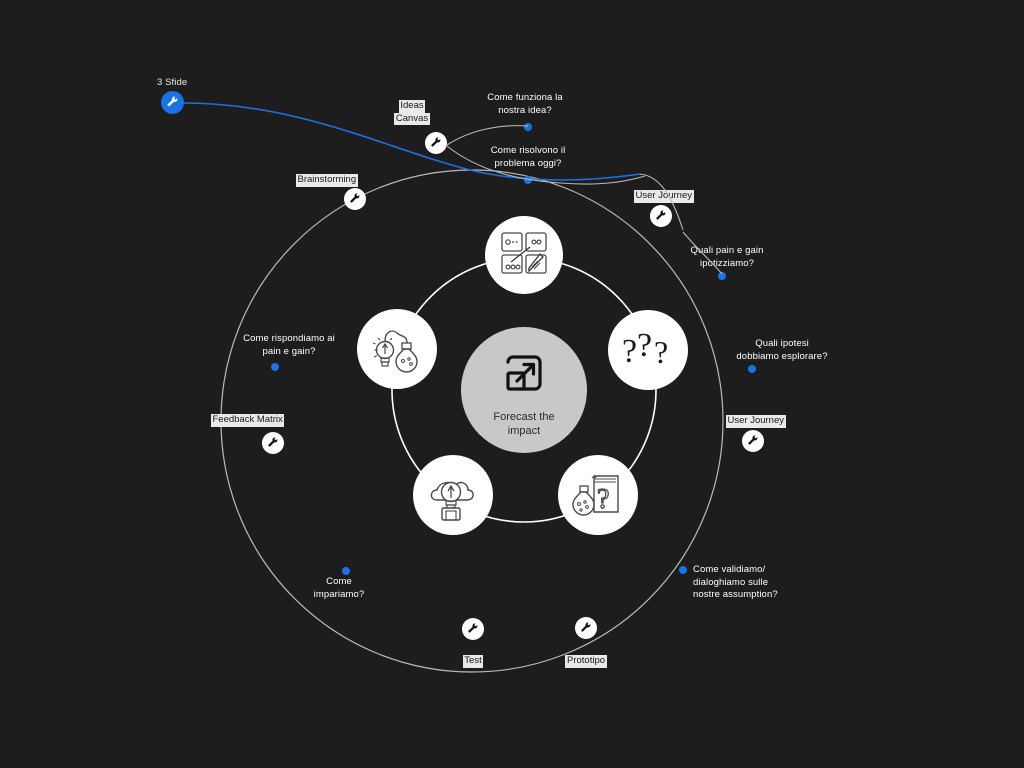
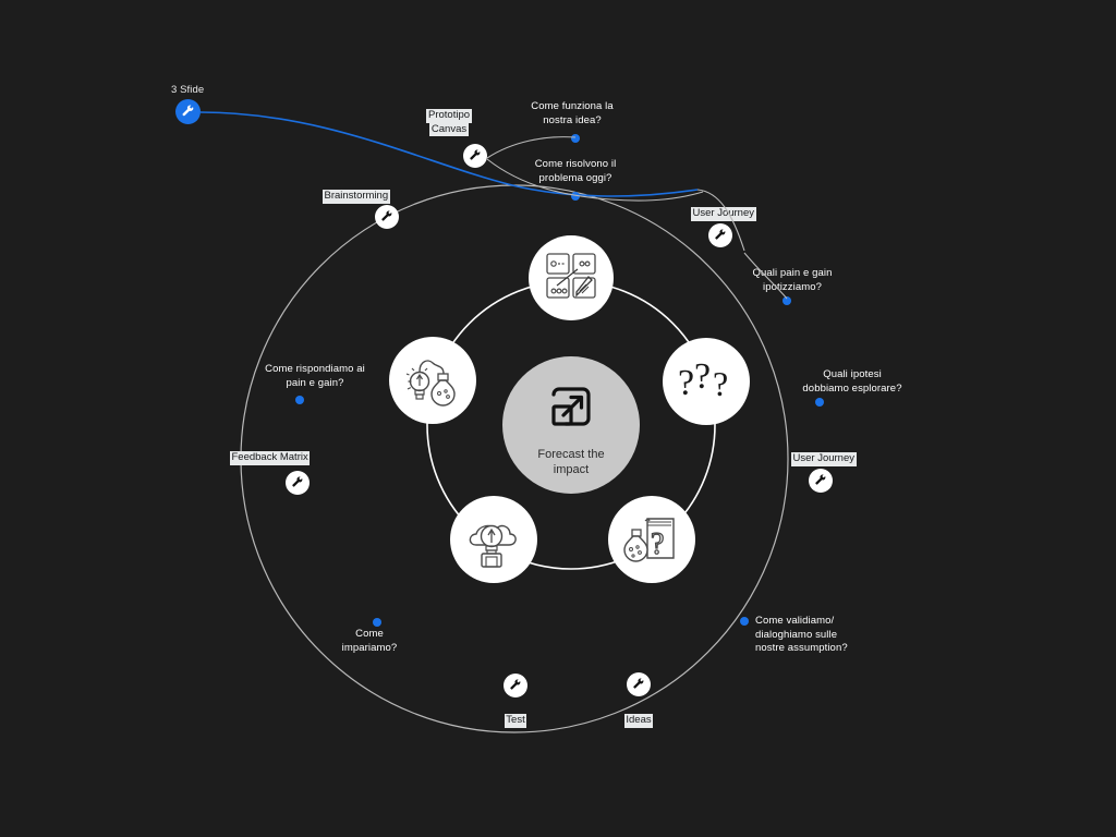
  Forecast the impact
  ?
  ?
  ?
  ?
  3 Sfide
- Ideas
+ Prototipo
  Canvas
  Brainstorming
  User Journey
  User Journey
- Prototipo
+ Ideas
  Test
  Feedback Matrix
  Come funziona la
  nostra idea?
  Come risolvono il
  problema oggi?
  Quali pain e gain
  ipotizziamo?
  Quali ipotesi
  dobbiamo esplorare?
  Come validiamo/
  dialoghiamo sulle
  nostre assumption?
  Come
  impariamo?
  Come rispondiamo ai
  pain e gain?
